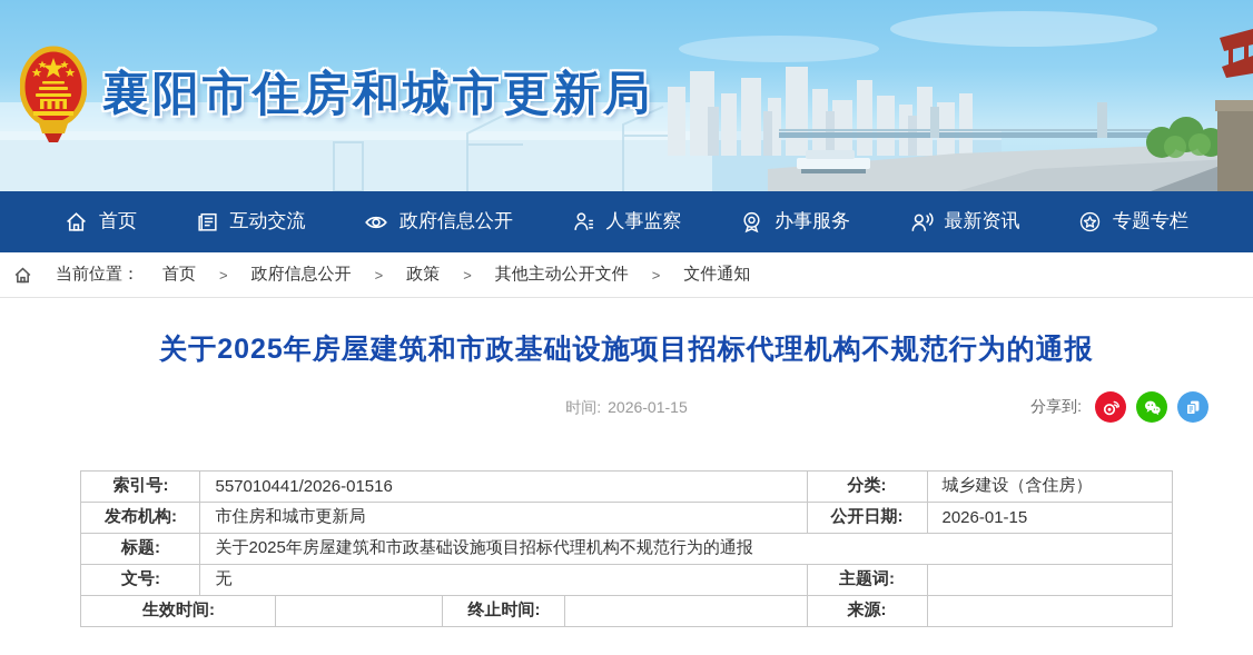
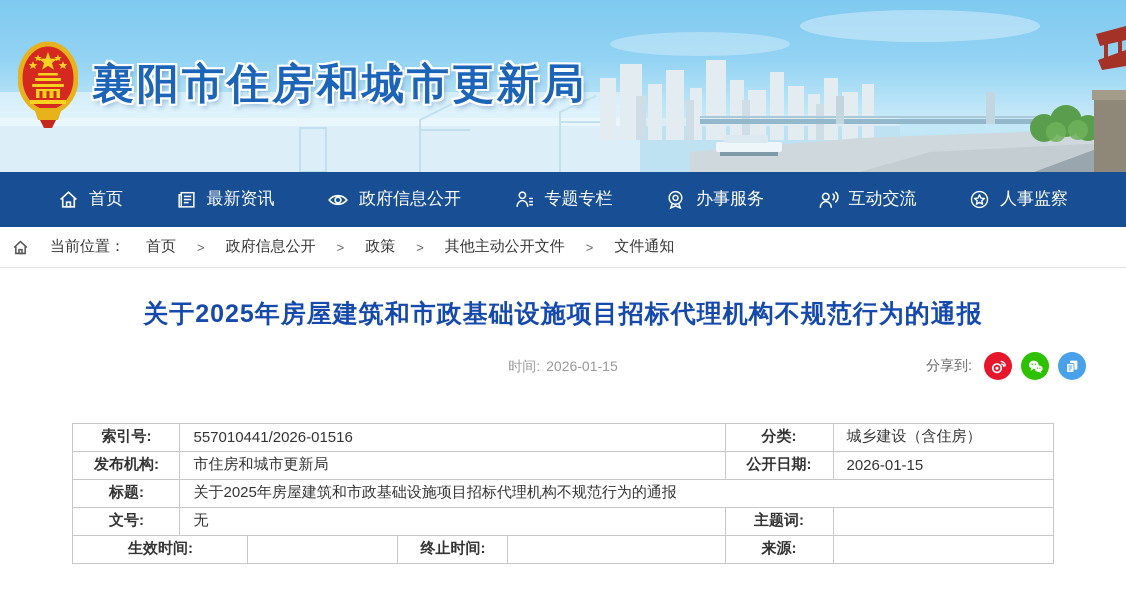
  襄阳市住房和城市更新局
  首页
- 互动交流
+ 最新资讯
  政府信息公开
- 人事监察
+ 专题专栏
  办事服务
- 最新资讯
+ 互动交流
- 专题专栏
+ 人事监察
  当前位置：
  首页
  >
  政府信息公开
  >
  政策
  >
  其他主动公开文件
  >
  文件通知
  关于2025年房屋建筑和市政基础设施项目招标代理机构不规范行为的通报
  时间: 2026-01-15
  分享到:
  索引号:	557010441/2026-01516	分类:	城乡建设（含住房）
  发布机构:	市住房和城市更新局	公开日期:	2026-01-15
  标题:	关于2025年房屋建筑和市政基础设施项目招标代理机构不规范行为的通报
  文号:	无	主题词:
  生效时间:		终止时间:		来源:
